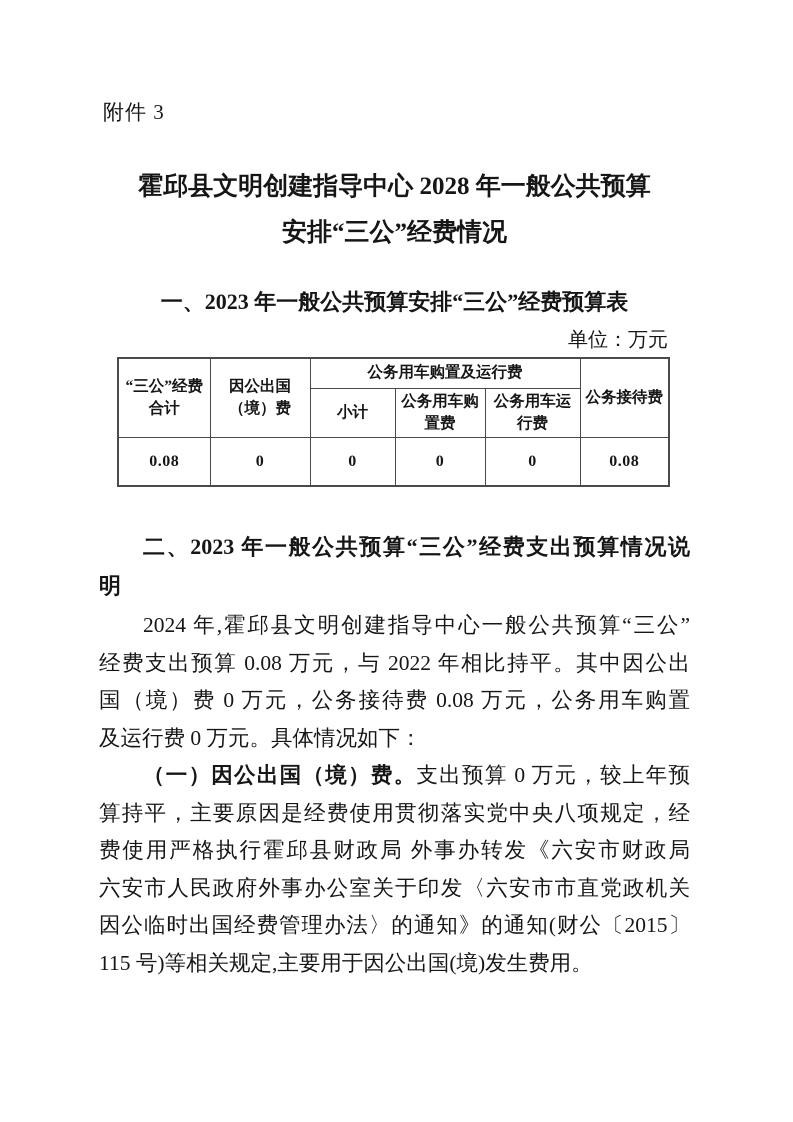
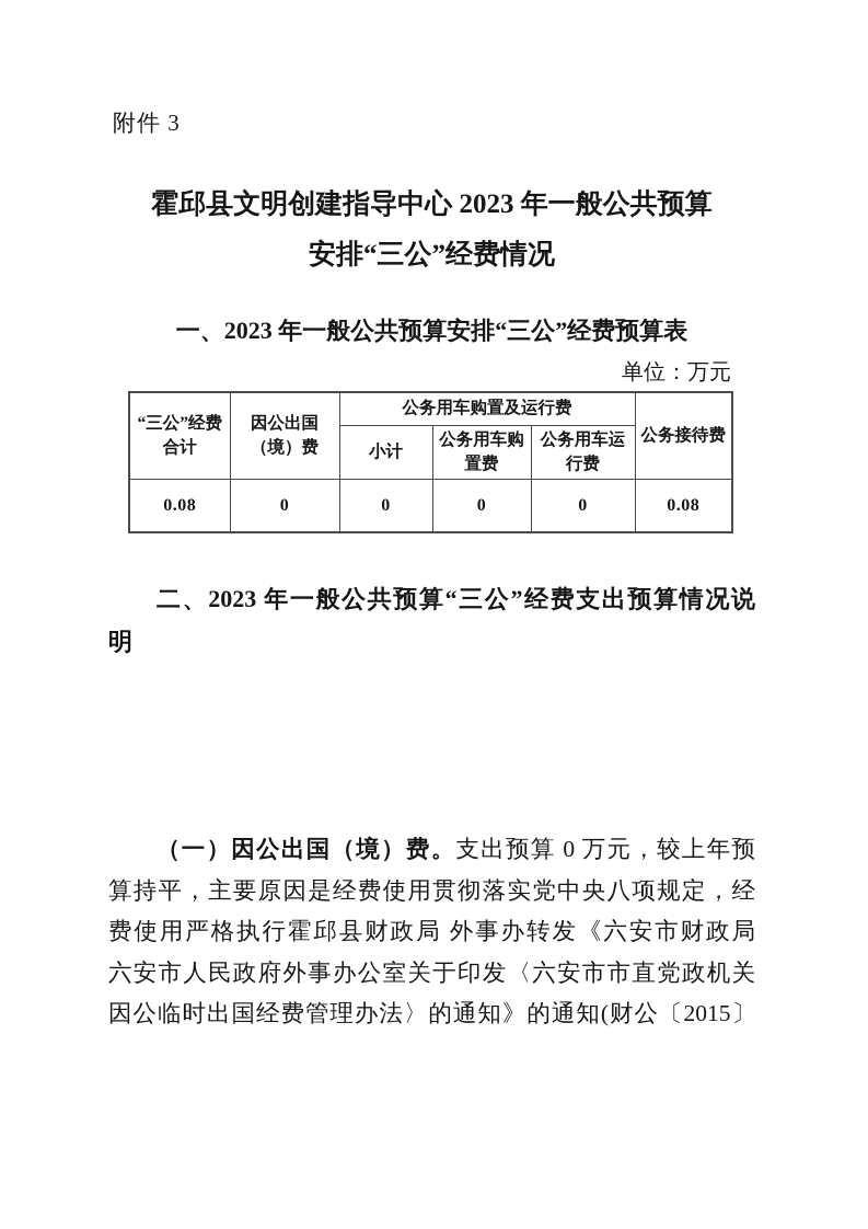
  附件 3
- 霍邱县文明创建指导中心 2028 年一般公共预算
+ 霍邱县文明创建指导中心 2023 年一般公共预算
  安排“三公”经费情况
  一、2023 年一般公共预算安排“三公”经费预算表
  单位：万元
  “三公”经费合计	因公出国（境）费	公务用车购置及运行费	公务接待费
  小计	公务用车购置费	公务用车运行费
  0.08	0	0	0	0	0.08
  二、2023 年一般公共预算“三公”经费支出预算情况说
  明
- 2024 年,霍邱县文明创建指导中心一般公共预算“三公”
- 经费支出预算 0.08 万元，与 2022 年相比持平。其中因公出
- 国（境）费 0 万元，公务接待费 0.08 万元，公务用车购置
- 及运行费 0 万元。具体情况如下：
  （一）因公出国（境）费。支出预算 0 万元，较上年预
  算持平，主要原因是经费使用贯彻落实党中央八项规定，经
  费使用严格执行霍邱县财政局 外事办转发《六安市财政局
  六安市人民政府外事办公室关于印发〈六安市市直党政机关
  因公临时出国经费管理办法〉的通知》的通知(财公〔2015〕
- 115 号)等相关规定,主要用于因公出国(境)发生费用。
